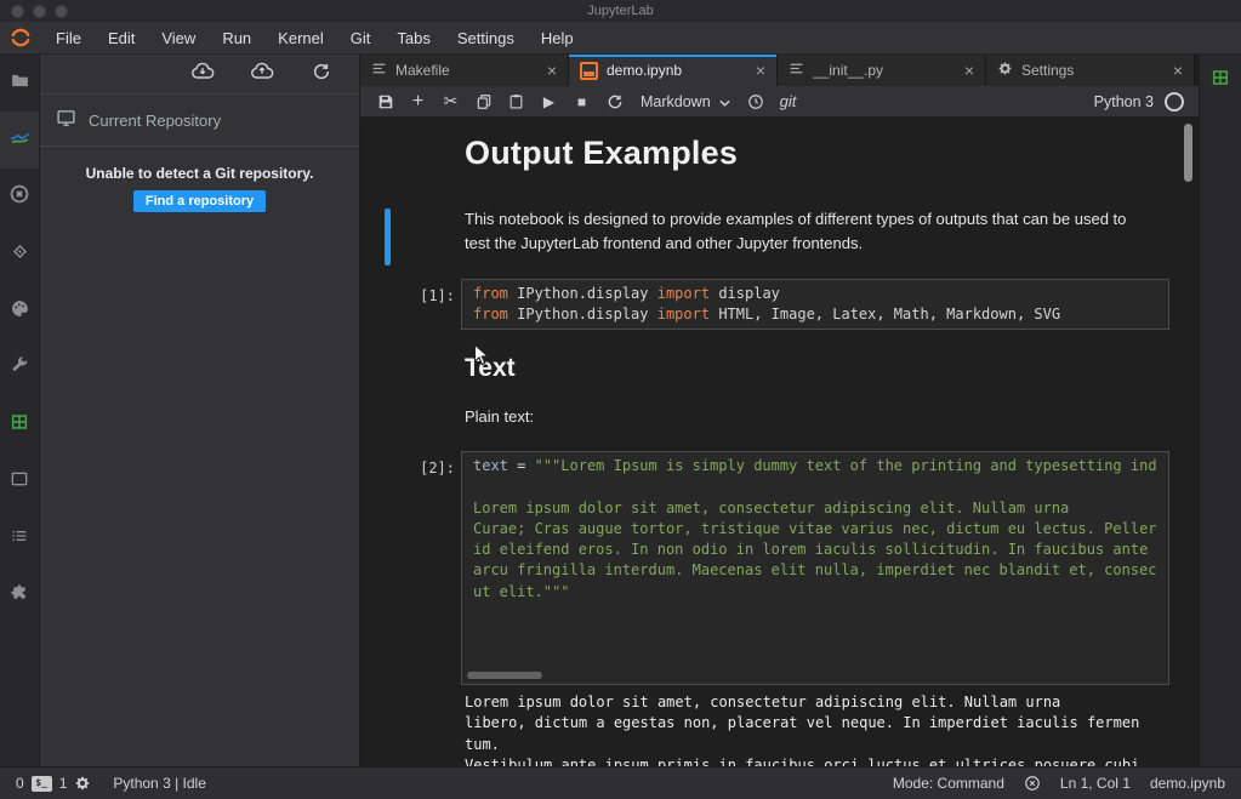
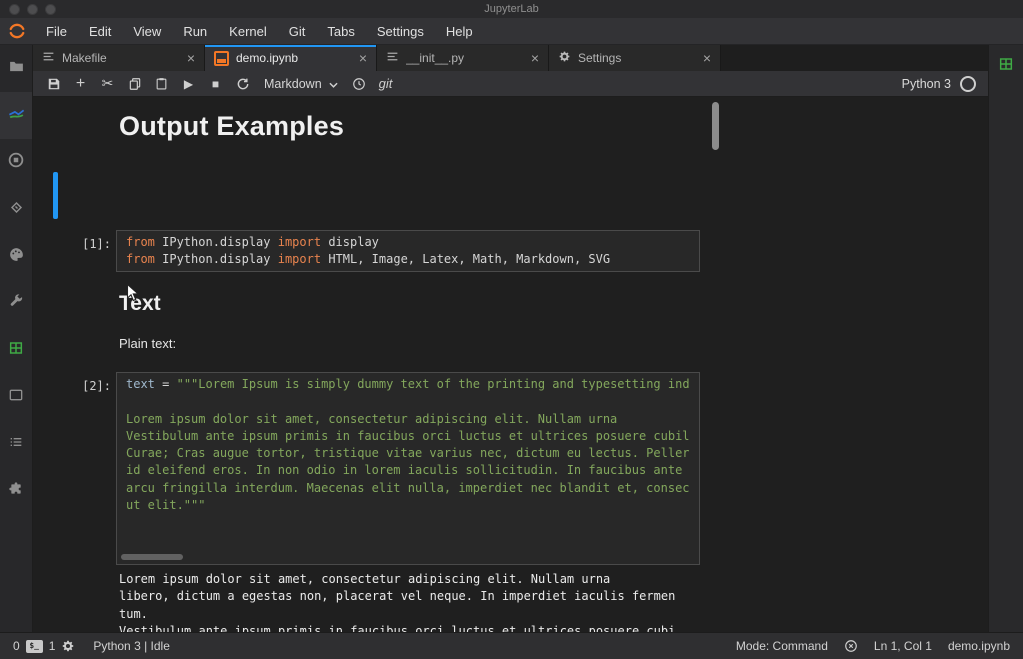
  JupyterLab
  File
  Edit
  View
  Run
  Kernel
  Git
  Tabs
  Settings
  Help
- Current Repository
- Unable to detect a Git repository.
- Find a repository
  Makefile
  ×
  demo.ipynb
  ×
  __init__.py
  ×
  Settings
  ×
  +
  ✂
  ▶
  ■
  Markdown
  git
  Python 3
  Output Examples
- This notebook is designed to provide examples of different types of outputs that can be used to
- test the JupyterLab frontend and other Jupyter frontends.
  [1]:
  from IPython.display import display
  from IPython.display import HTML, Image, Latex, Math, Markdown, SVG
  Text
  Plain text:
  [2]:
  text = """Lorem Ipsum is simply dummy text of the printing and typesetting ind
  Lorem ipsum dolor sit amet, consectetur adipiscing elit. Nullam urna
+ Vestibulum ante ipsum primis in faucibus orci luctus et ultrices posuere cubil
  Curae; Cras augue tortor, tristique vitae varius nec, dictum eu lectus. Peller
  id eleifend eros. In non odio in lorem iaculis sollicitudin. In faucibus ante
  arcu fringilla interdum. Maecenas elit nulla, imperdiet nec blandit et, consec
  ut elit."""
  Lorem ipsum dolor sit amet, consectetur adipiscing elit. Nullam urna
  libero, dictum a egestas non, placerat vel neque. In imperdiet iaculis fermen
  tum.
  Vestibulum ante ipsum primis in faucibus orci luctus et ultrices posuere cubi
  0
  $_
  1
  Python 3 | Idle
  Mode: Command
  Ln 1, Col 1
  demo.ipynb
